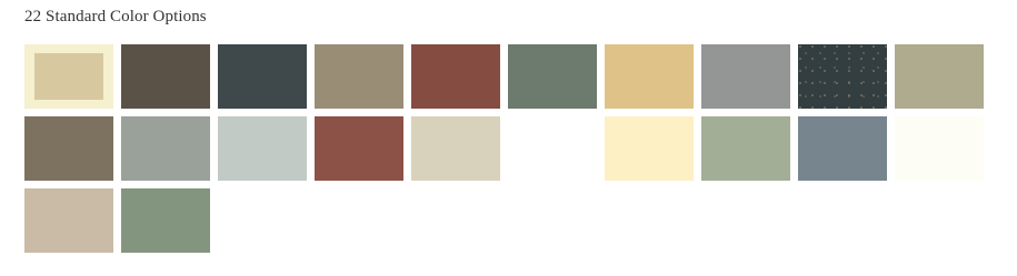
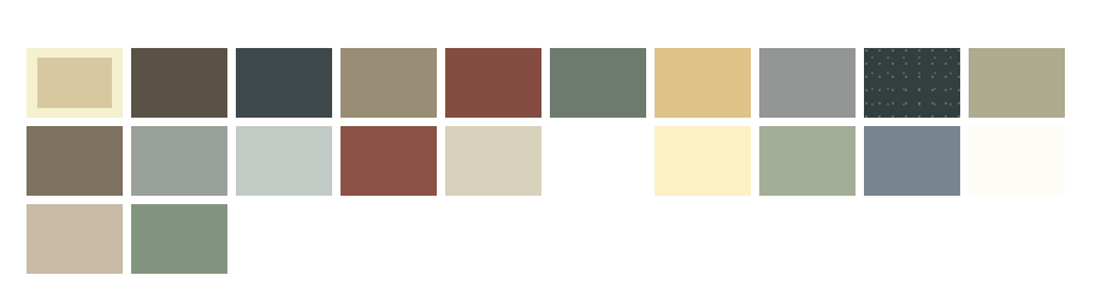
- 22 Standard Color Options
